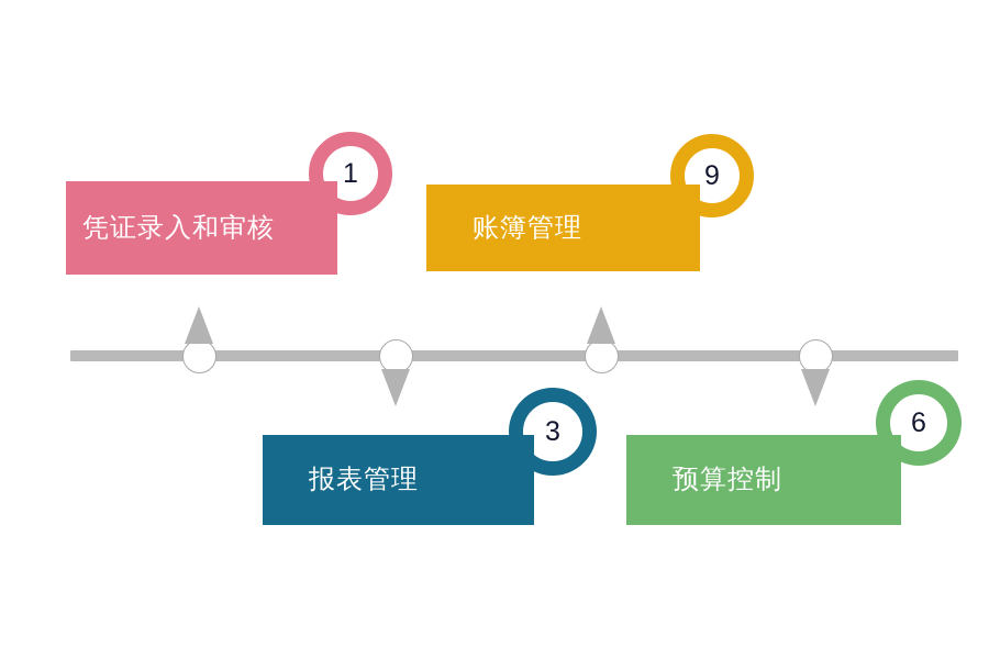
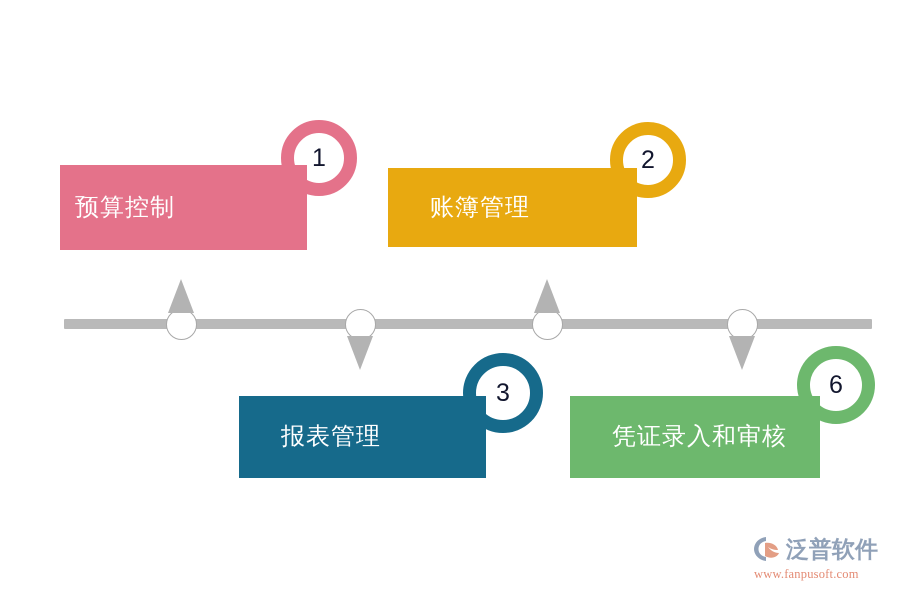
  1
- 凭证录入和审核
+ 预算控制
- 9
+ 2
  账簿管理
  3
  报表管理
  6
- 预算控制
+ 凭证录入和审核
+ 泛普软件
+ www.fanpusoft.com
